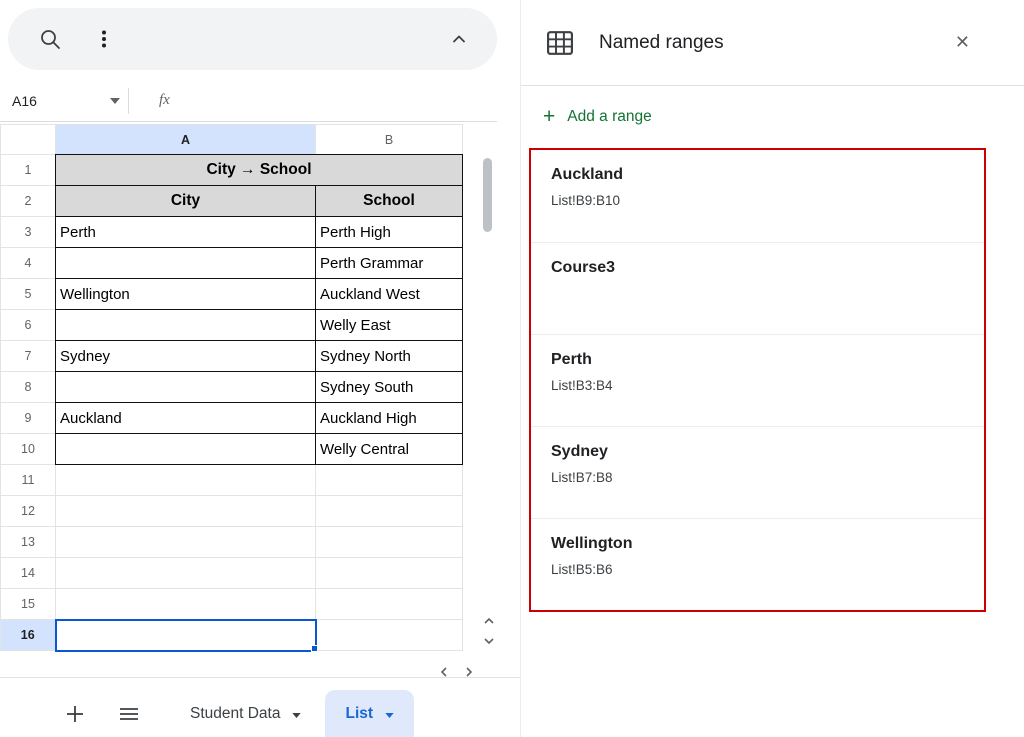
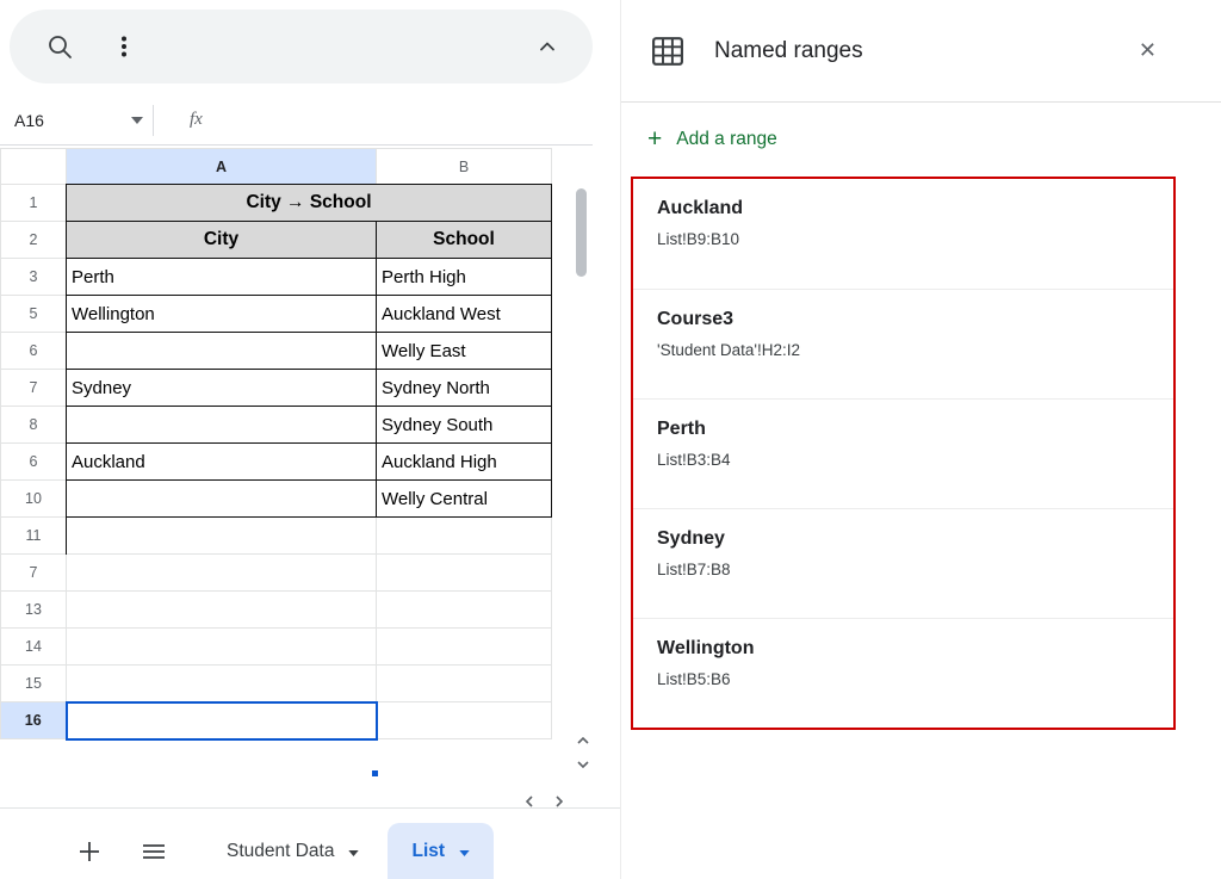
  A16
  fx
  	A	B
  1	City → School
  2	City	School
  3	Perth	Perth High
- 4		Perth Grammar
  5	Wellington	Auckland West
  6		Welly East
  7	Sydney	Sydney North
  8		Sydney South
- 9	Auckland	Auckland High
+ 6	Auckland	Auckland High
  10		Welly Central
  11
- 12
+ 7
  13
  14
  15
  16
  Student Data
  List
  Named ranges
  ✕
  +
  Add a range
  Auckland
  List!B9:B10
  Course3
+ 'Student Data'!H2:I2
  Perth
  List!B3:B4
  Sydney
  List!B7:B8
  Wellington
  List!B5:B6
